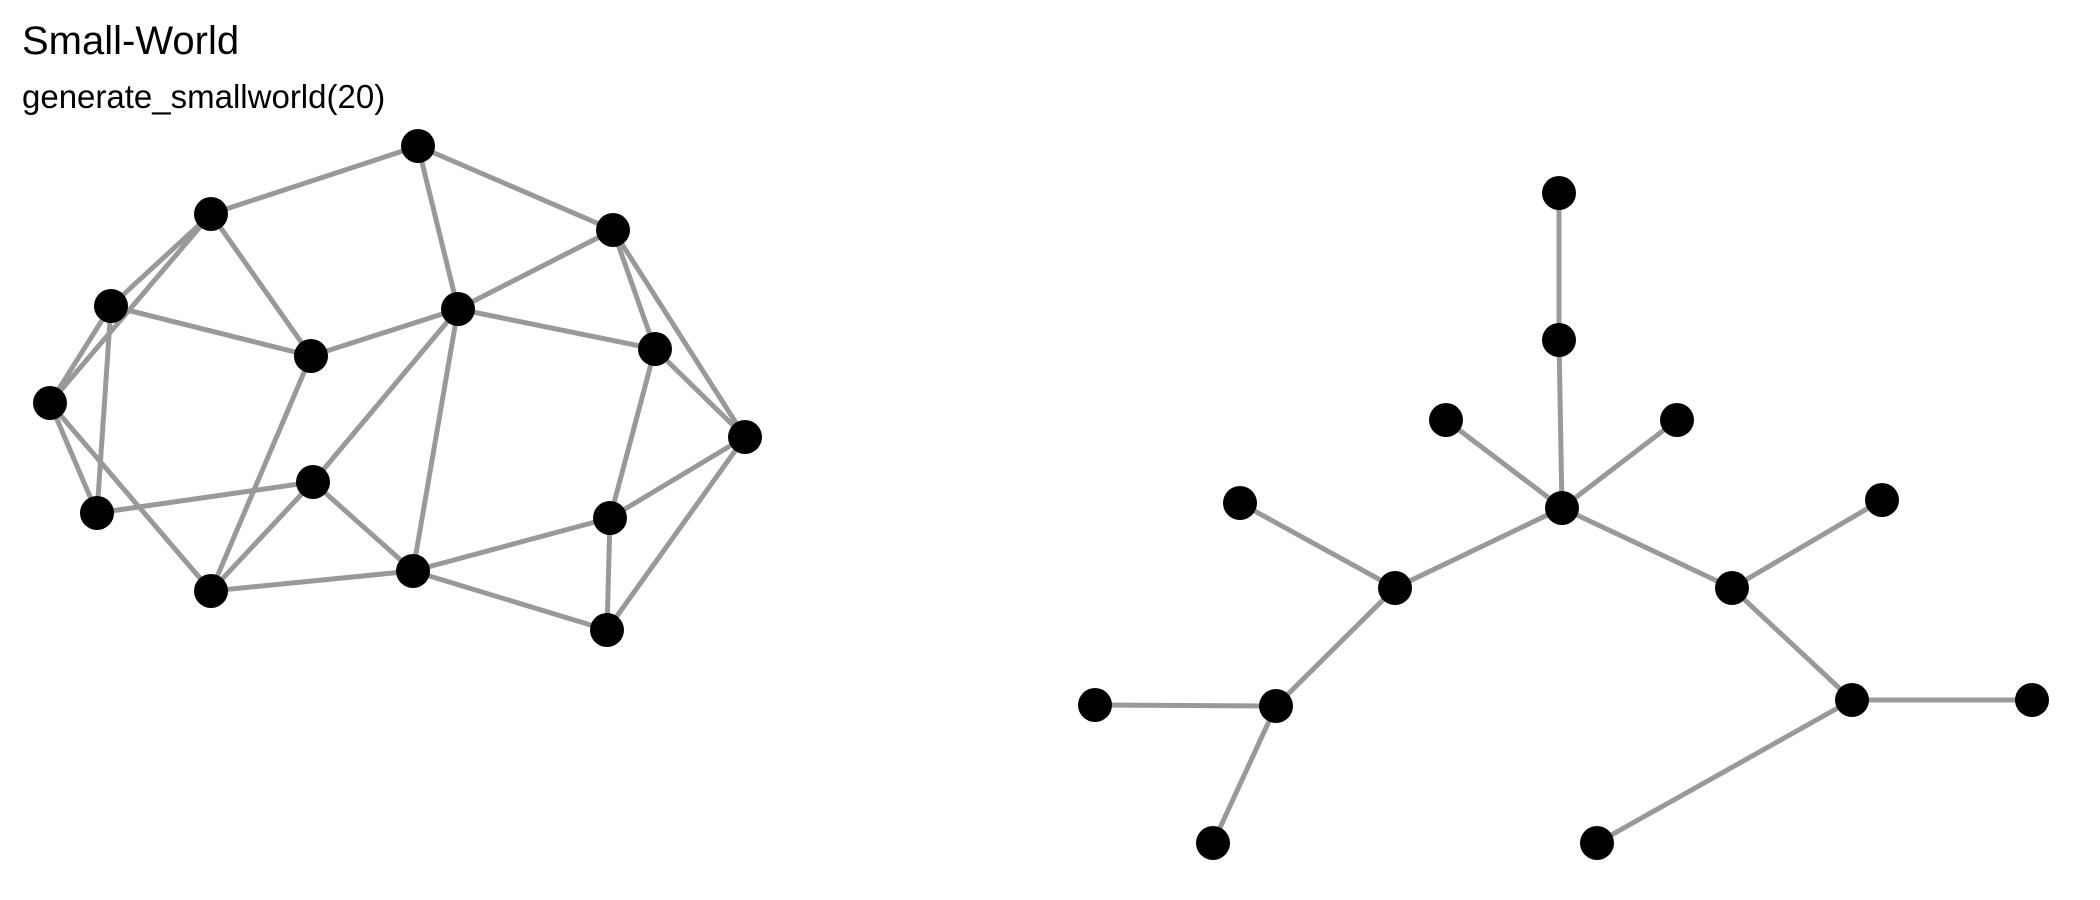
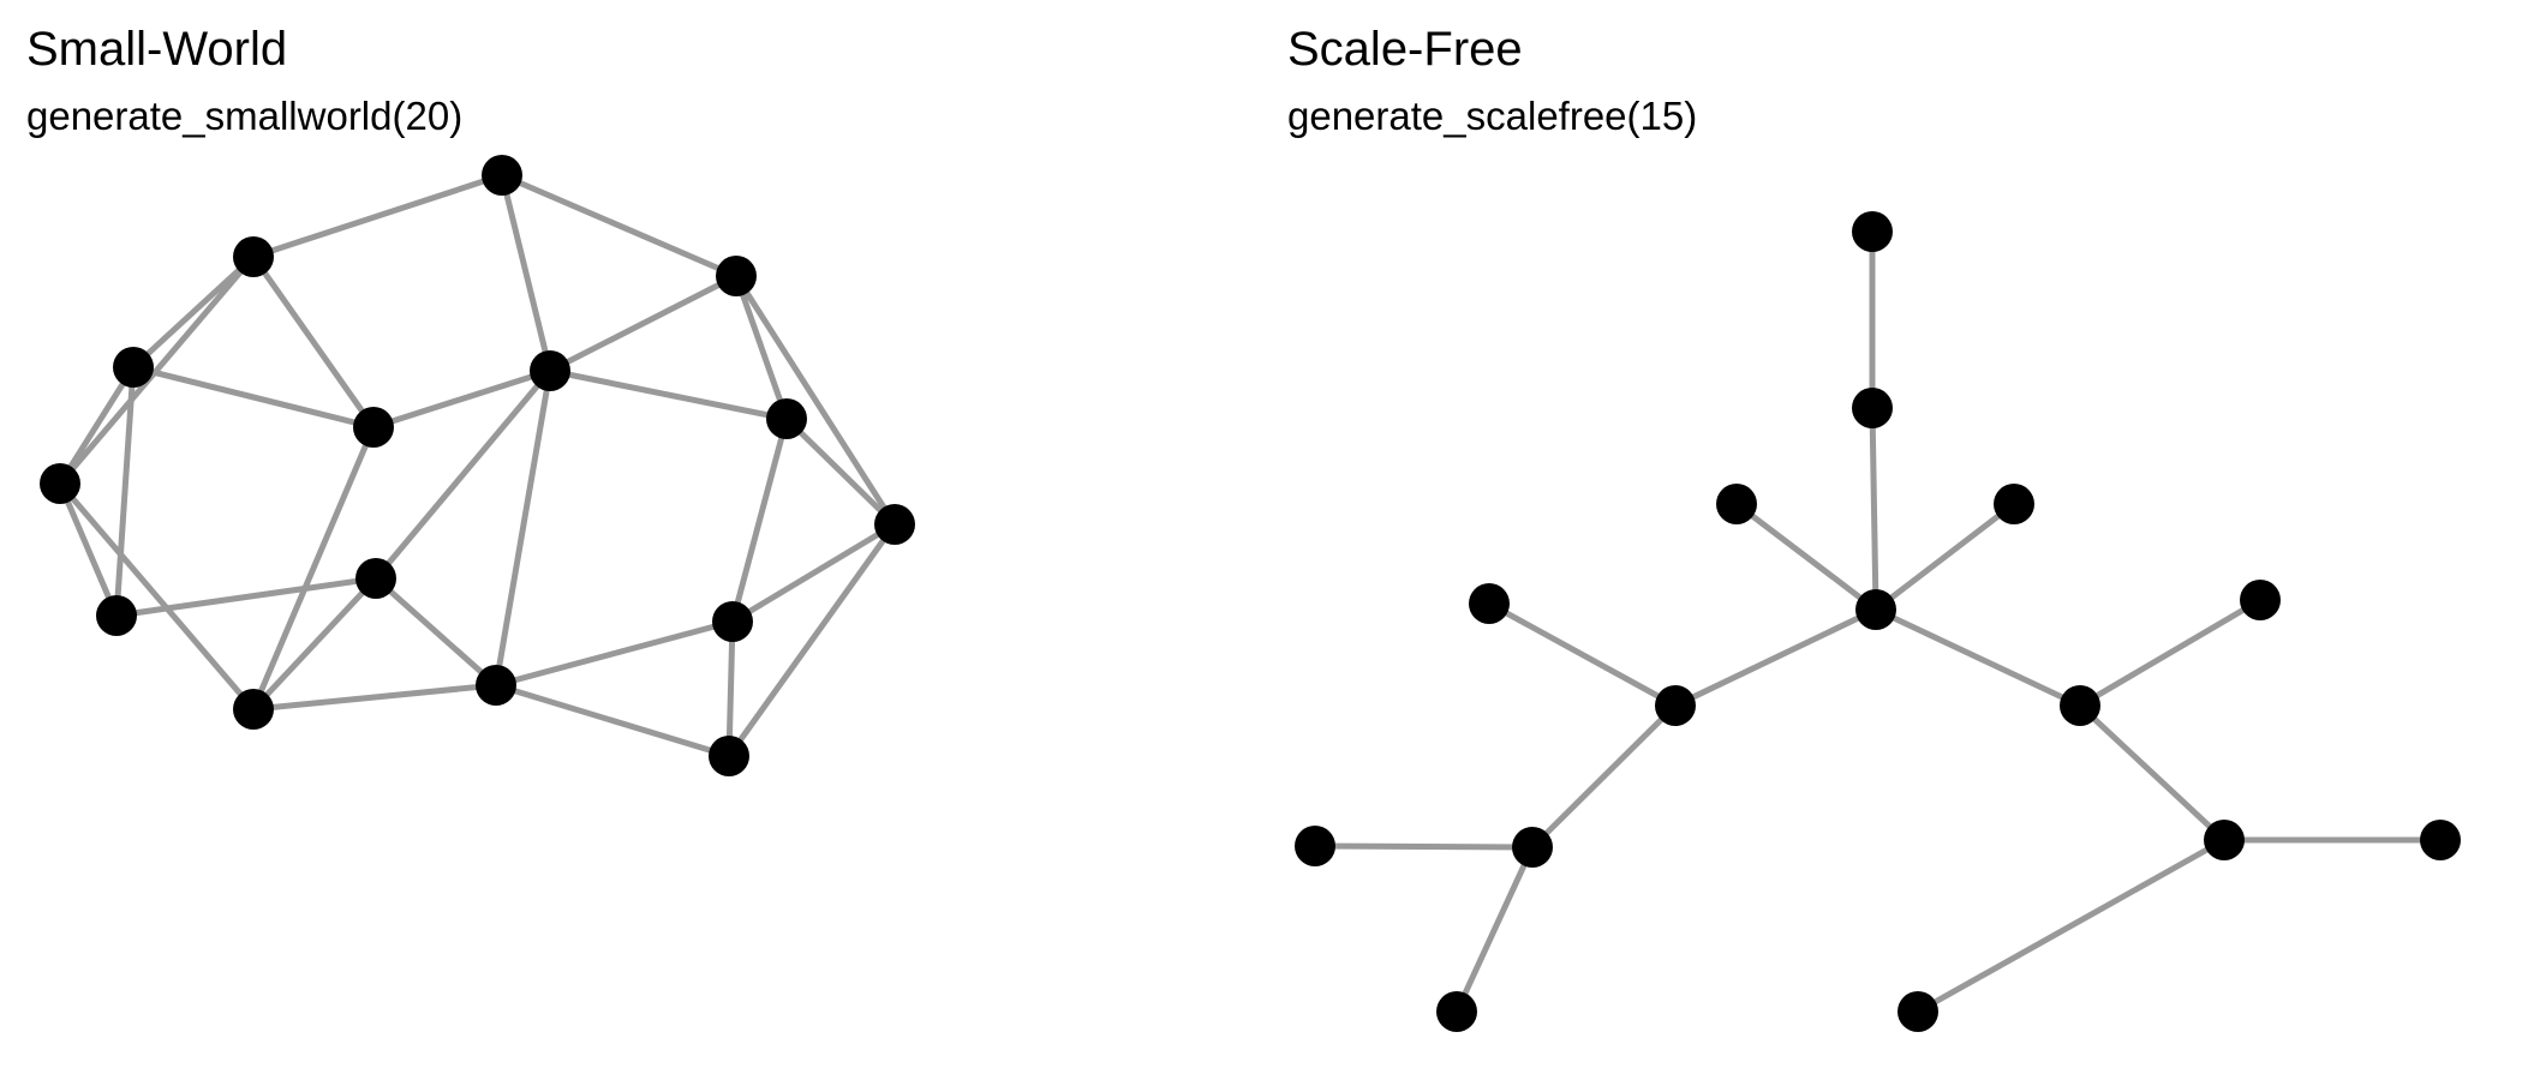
  Small-World
  generate_smallworld(20)
+ Scale-Free
+ generate_scalefree(15)
